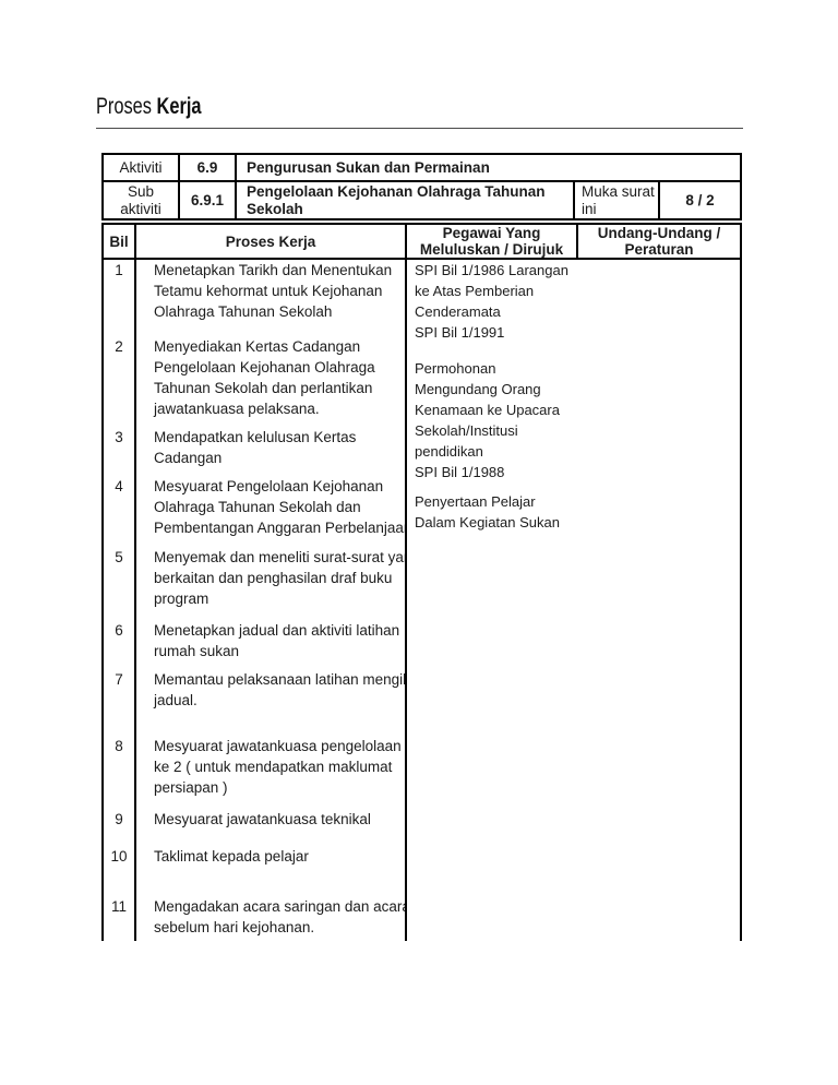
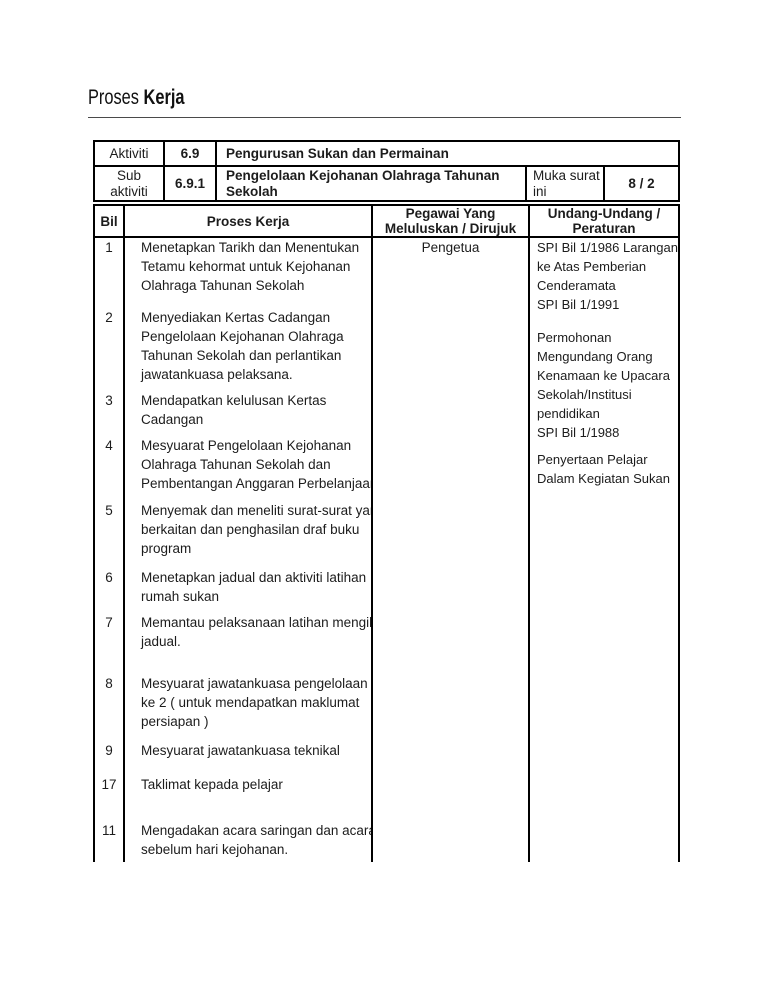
  Proses Kerja
  Aktiviti
  6.9
  Pengurusan Sukan dan Permainan
  Sub
  aktiviti
  6.9.1
  Pengelolaan Kejohanan Olahraga Tahunan
  Sekolah
  Muka surat
  ini
  8 / 2
  Bil
  Proses Kerja
  Pegawai Yang
  Meluluskan / Dirujuk
  Undang-Undang /
  Peraturan
  1
  2
  3
  4
  5
  6
  7
  8
  9
- 10
+ 17
  11
  Menetapkan Tarikh dan Menentukan
  Tetamu kehormat untuk Kejohanan
  Olahraga Tahunan Sekolah
  Menyediakan Kertas Cadangan
  Pengelolaan Kejohanan Olahraga
  Tahunan Sekolah dan perlantikan
  jawatankuasa pelaksana.
  Mendapatkan kelulusan Kertas
  Cadangan
  Mesyuarat Pengelolaan Kejohanan
  Olahraga Tahunan Sekolah dan
  Pembentangan Anggaran Perbelanjaa
  Menyemak dan meneliti surat-surat ya
  berkaitan dan penghasilan draf buku
  program
  Menetapkan jadual dan aktiviti latihan
  rumah sukan
  Memantau pelaksanaan latihan mengi
  jadual.
  Mesyuarat jawatankuasa pengelolaan
  ke 2 ( untuk mendapatkan maklumat
  persiapan )
  Mesyuarat jawatankuasa teknikal
  Taklimat kepada pelajar
  Mengadakan acara saringan dan acar
  sebelum hari kejohanan.
+ Pengetua
  SPI Bil 1/1986 Larangan
  ke Atas Pemberian
  Cenderamata
  SPI Bil 1/1991
  Permohonan
  Mengundang Orang
  Kenamaan ke Upacara
  Sekolah/Institusi
  pendidikan
  SPI Bil 1/1988
  Penyertaan Pelajar
  Dalam Kegiatan Sukan
